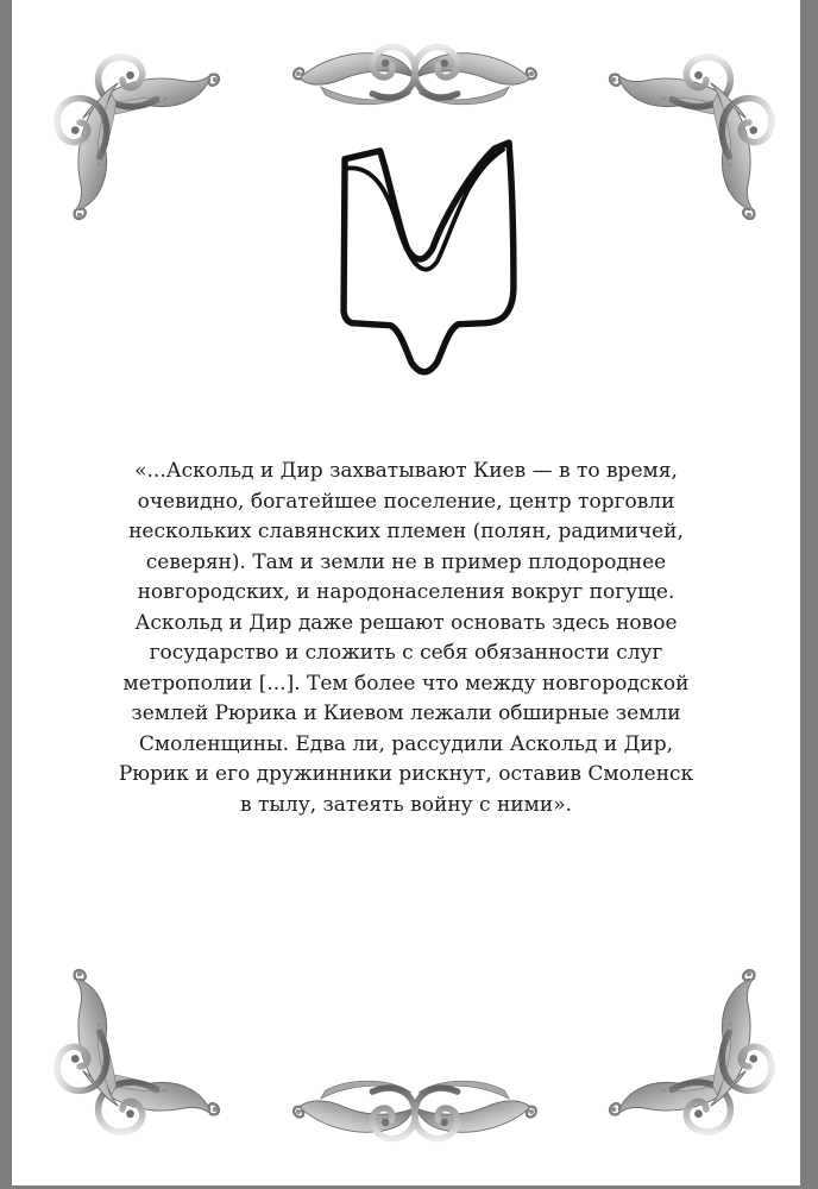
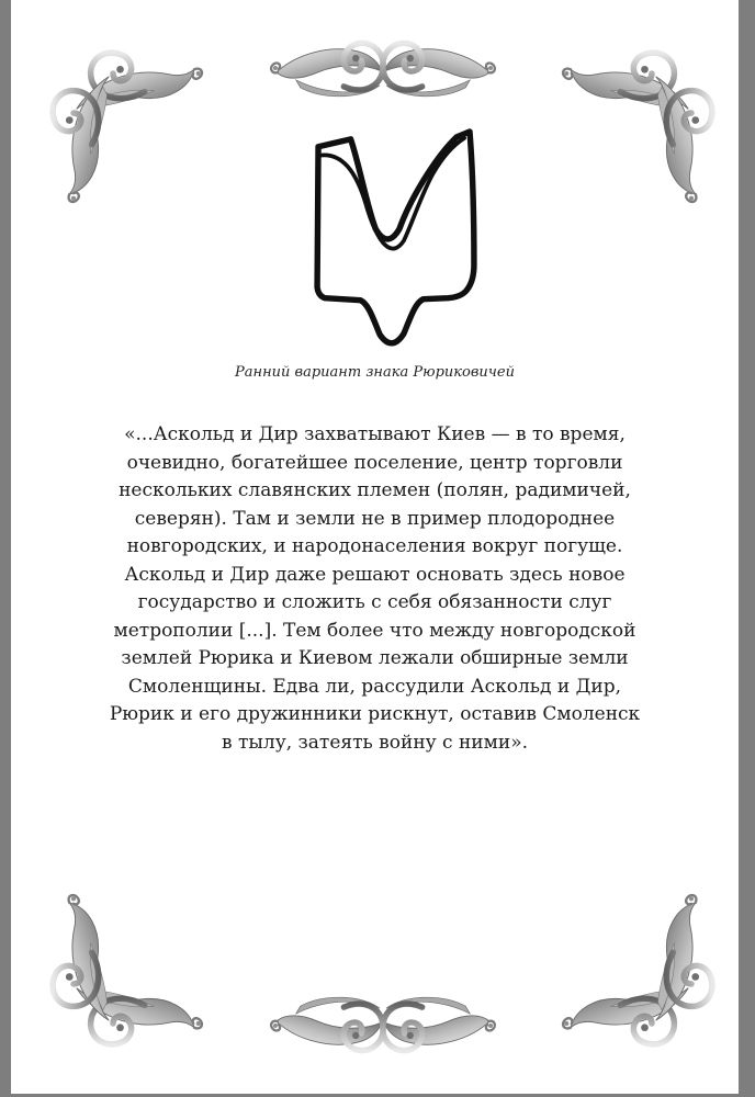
+ Ранний вариант знака Рюриковичей
  «...Аскольд и Дир захватывают Киев — в то время,
  очевидно, богатейшее поселение, центр торговли
  нескольких славянских племен (полян, радимичей,
  северян). Там и земли не в пример плодороднее
  новгородских, и народонаселения вокруг погуще.
  Аскольд и Дир даже решают основать здесь новое
  государство и сложить с себя обязанности слуг
  метрополии [...]. Тем более что между новгородской
  землей Рюрика и Киевом лежали обширные земли
  Смоленщины. Едва ли, рассудили Аскольд и Дир,
  Рюрик и его дружинники рискнут, оставив Смоленск
  в тылу, затеять войну с ними».
